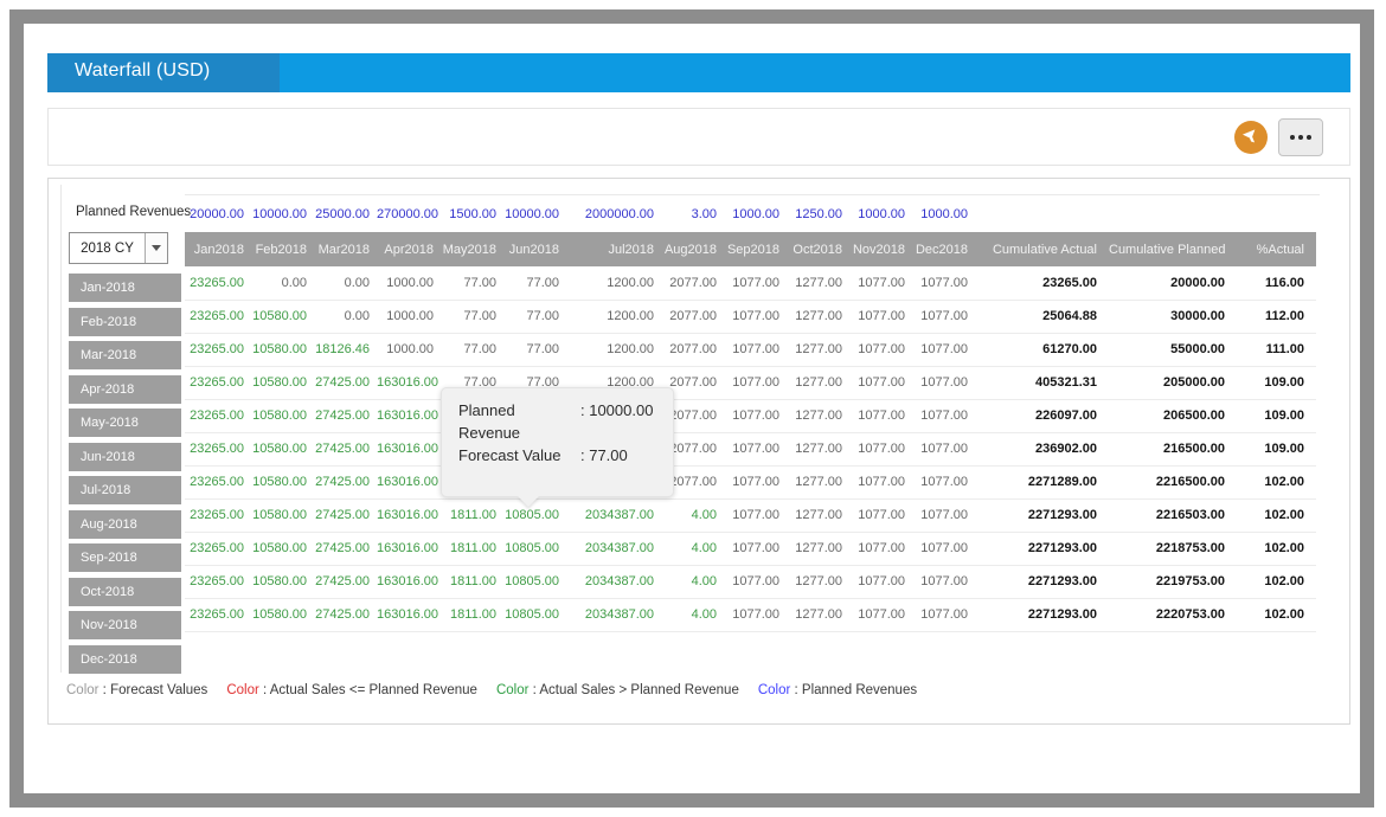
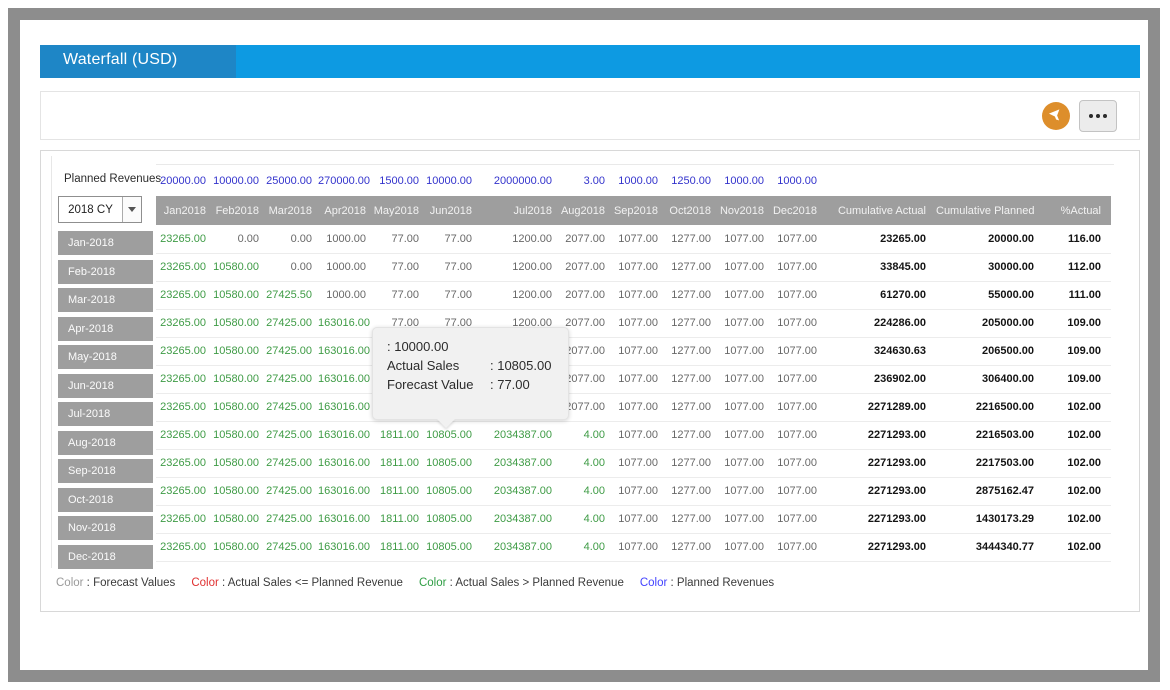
  Waterfall (USD)
  Planned Revenues
  2018 CY
  Jan-2018
  Feb-2018
  Mar-2018
  Apr-2018
  May-2018
  Jun-2018
  Jul-2018
  Aug-2018
  Sep-2018
  Oct-2018
  Nov-2018
  Dec-2018
  20000.00	10000.00	25000.00	270000.00	1500.00	10000.00	2000000.00	3.00	1000.00	1250.00	1000.00	1000.00
  Jan2018	Feb2018	Mar2018	Apr2018	May2018	Jun2018	Jul2018	Aug2018	Sep2018	Oct2018	Nov2018	Dec2018	Cumulative Actual	Cumulative Planned	%Actual
  23265.00	0.00	0.00	1000.00	77.00	77.00	1200.00	2077.00	1077.00	1277.00	1077.00	1077.00	23265.00	20000.00	116.00
- 23265.00	10580.00	0.00	1000.00	77.00	77.00	1200.00	2077.00	1077.00	1277.00	1077.00	1077.00	25064.88	30000.00	112.00
+ 23265.00	10580.00	0.00	1000.00	77.00	77.00	1200.00	2077.00	1077.00	1277.00	1077.00	1077.00	33845.00	30000.00	112.00
- 23265.00	10580.00	18126.46	1000.00	77.00	77.00	1200.00	2077.00	1077.00	1277.00	1077.00	1077.00	61270.00	55000.00	111.00
+ 23265.00	10580.00	27425.50	1000.00	77.00	77.00	1200.00	2077.00	1077.00	1277.00	1077.00	1077.00	61270.00	55000.00	111.00
- 23265.00	10580.00	27425.00	163016.00	77.00	77.00	1200.00	2077.00	1077.00	1277.00	1077.00	1077.00	405321.31	205000.00	109.00
+ 23265.00	10580.00	27425.00	163016.00	77.00	77.00	1200.00	2077.00	1077.00	1277.00	1077.00	1077.00	224286.00	205000.00	109.00
- 23265.00	10580.00	27425.00	163016.00				077.00	1077.00	1277.00	1077.00	1077.00	226097.00	206500.00	109.00
+ 23265.00	10580.00	27425.00	163016.00				077.00	1077.00	1277.00	1077.00	1077.00	324630.63	206500.00	109.00
- 23265.00	10580.00	27425.00	163016.00				077.00	1077.00	1277.00	1077.00	1077.00	236902.00	216500.00	109.00
+ 23265.00	10580.00	27425.00	163016.00				077.00	1077.00	1277.00	1077.00	1077.00	236902.00	306400.00	109.00
  23265.00	10580.00	27425.00	163016.00				077.00	1077.00	1277.00	1077.00	1077.00	2271289.00	2216500.00	102.00
  23265.00	10580.00	27425.00	163016.00	1811.00	10805.00	2034387.00	4.00	1077.00	1277.00	1077.00	1077.00	2271293.00	2216503.00	102.00
+ 23265.00	10580.00	27425.00	163016.00	1811.00	10805.00	2034387.00	4.00	1077.00	1277.00	1077.00	1077.00	2271293.00	2217503.00	102.00
- 23265.00	10580.00	27425.00	163016.00	1811.00	10805.00	2034387.00	4.00	1077.00	1277.00	1077.00	1077.00	2271293.00	2218753.00	102.00
+ 23265.00	10580.00	27425.00	163016.00	1811.00	10805.00	2034387.00	4.00	1077.00	1277.00	1077.00	1077.00	2271293.00	2875162.47	102.00
- 23265.00	10580.00	27425.00	163016.00	1811.00	10805.00	2034387.00	4.00	1077.00	1277.00	1077.00	1077.00	2271293.00	2219753.00	102.00
+ 23265.00	10580.00	27425.00	163016.00	1811.00	10805.00	2034387.00	4.00	1077.00	1277.00	1077.00	1077.00	2271293.00	1430173.29	102.00
- 23265.00	10580.00	27425.00	163016.00	1811.00	10805.00	2034387.00	4.00	1077.00	1277.00	1077.00	1077.00	2271293.00	2220753.00	102.00
+ 23265.00	10580.00	27425.00	163016.00	1811.00	10805.00	2034387.00	4.00	1077.00	1277.00	1077.00	1077.00	2271293.00	3444340.77	102.00
  Color : Forecast Values Color : Actual Sales <= Planned Revenue Color : Actual Sales > Planned Revenue Color : Planned Revenues
- Planned Revenue
  : 10000.00
+ Actual Sales
+ : 10805.00
  Forecast Value
  : 77.00
